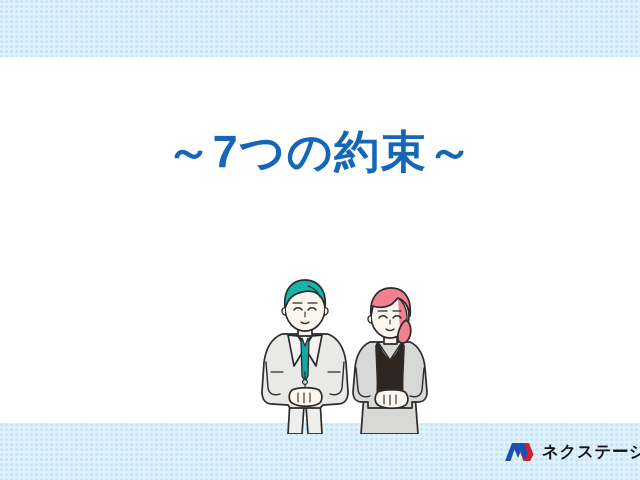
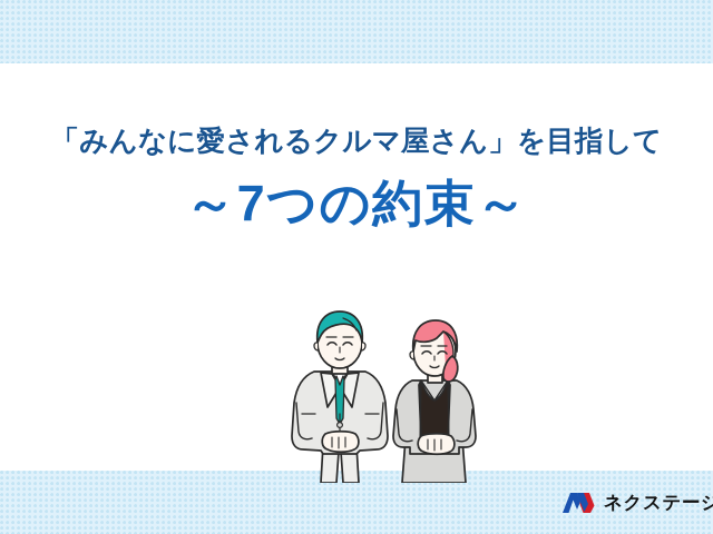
+ 「みんなに愛されるクルマ屋さん」を目指して
  ～7つの約束～
  ネクステージ
